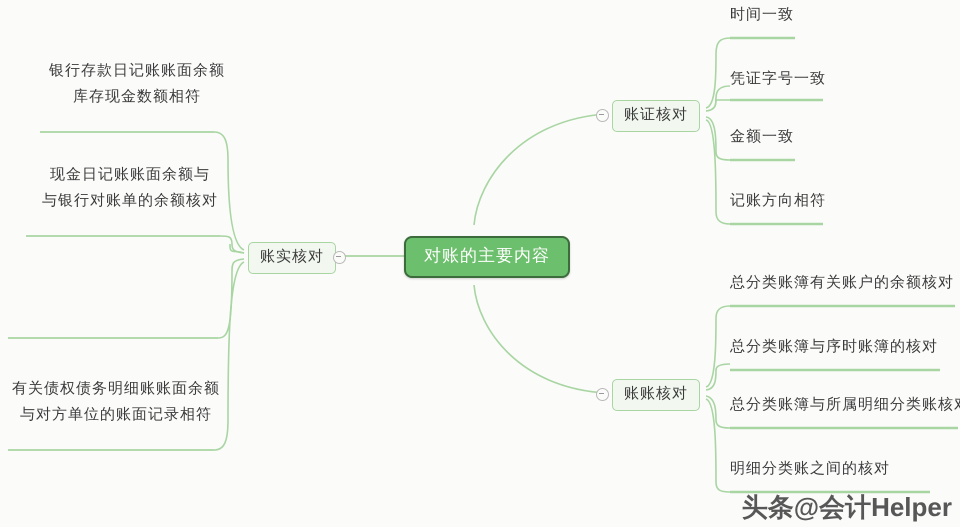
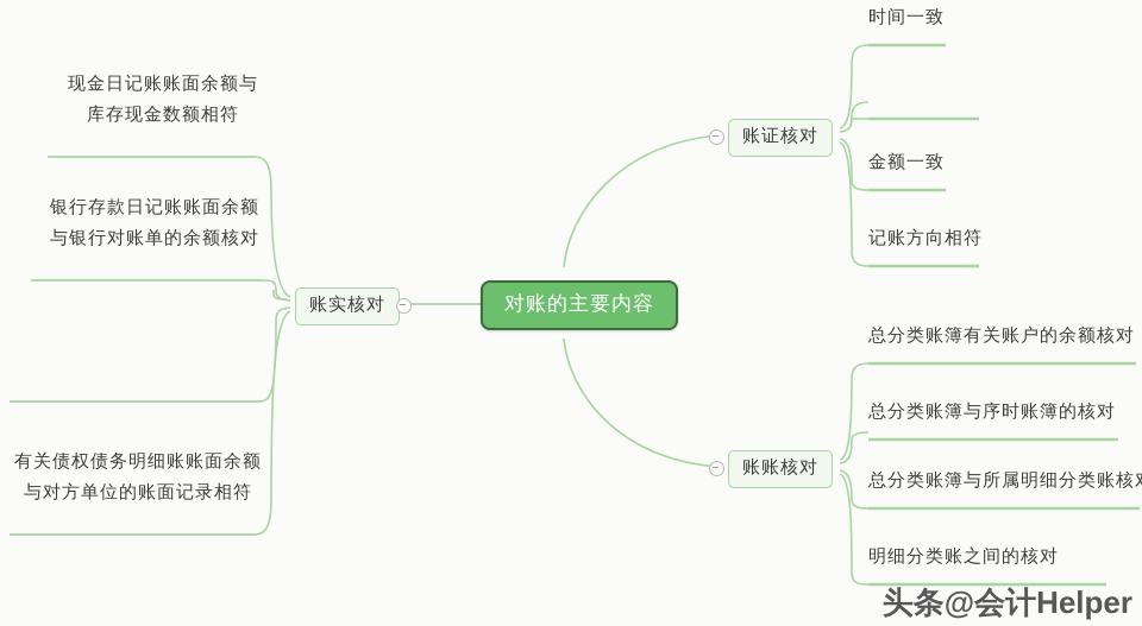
  对账的主要内容
  账实核对
  账证核对
  账账核对
- 银行存款日记账账面余额
+ 现金日记账账面余额与
  库存现金数额相符
- 现金日记账账面余额与
+ 银行存款日记账账面余额
  与银行对账单的余额核对
  有关债权债务明细账账面余额
  与对方单位的账面记录相符
  时间一致
- 凭证字号一致
  金额一致
  记账方向相符
  总分类账簿有关账户的余额核对
  总分类账簿与序时账簿的核对
  总分类账簿与所属明细分类账核
  明细分类账之间的核对
  头条@会计Helper
